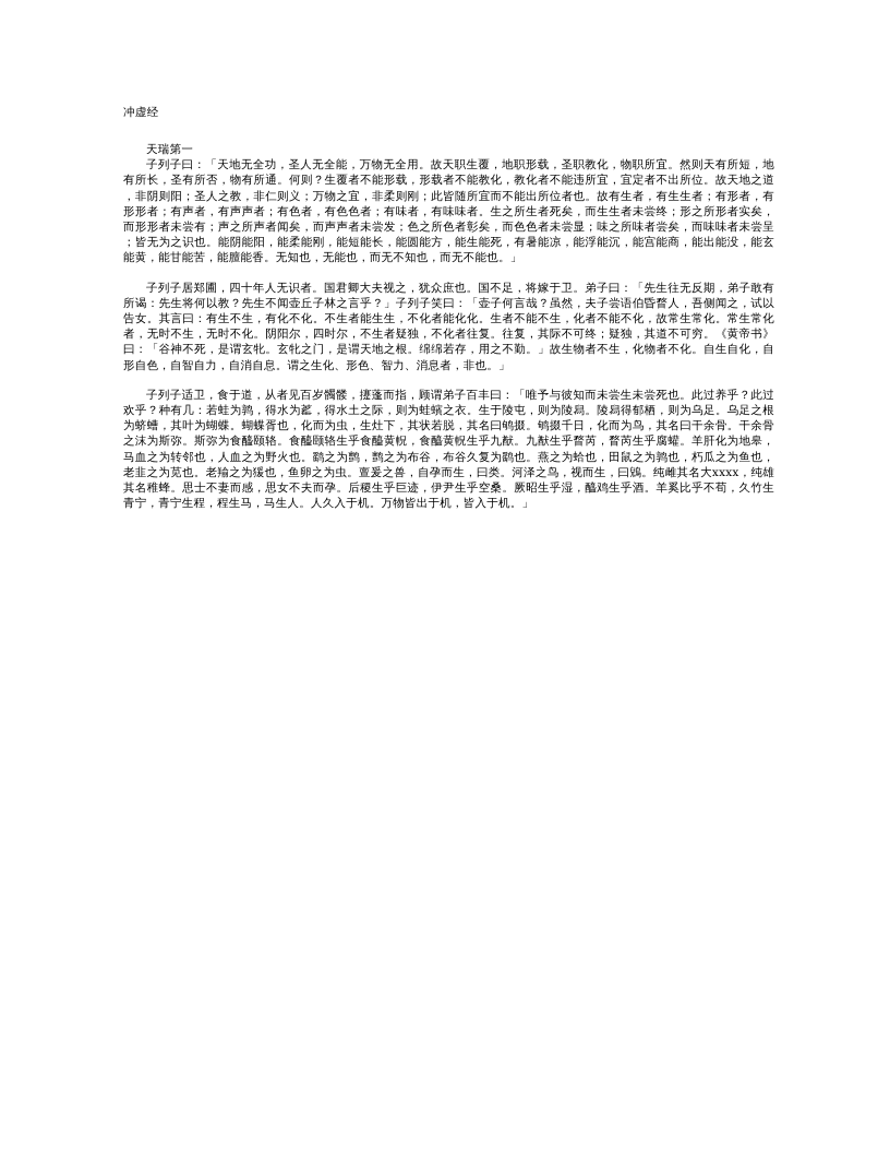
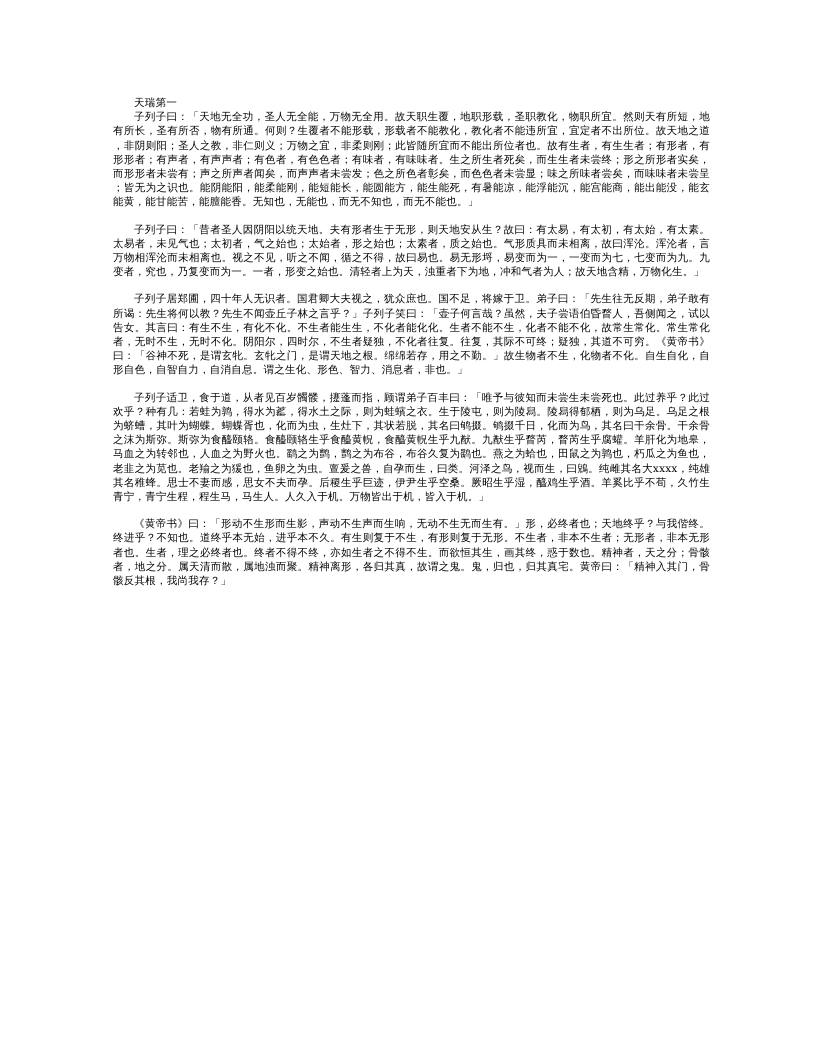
- 冲虚经
  天瑞第一
  子列子曰：「天地无全功，圣人无全能，万物无全用。故天职生覆，地职形载，圣职教化，物职所宜。然则天有所短，地有所长，圣有所否，物有所通。何则？生覆者不能形载，形载者不能教化，教化者不能违所宜，宜定者不出所位。故天地之道，非阴则阳；圣人之教，非仁则义；万物之宜，非柔则刚；此皆随所宜而不能出所位者也。故有生者，有生生者；有形者，有形形者；有声者，有声声者；有色者，有色色者；有味者，有味味者。生之所生者死矣，而生生者未尝终；形之所形者实矣，而形形者未尝有；声之所声者闻矣，而声声者未尝发；色之所色者彰矣，而色色者未尝显；味之所味者尝矣，而味味者未尝呈；皆无为之识也。能阴能阳，能柔能刚，能短能长，能圆能方，能生能死，有暑能凉，能浮能沉，能宫能商，能出能没，能玄能黄，能甘能苦，能膻能香。无知也，无能也，而无不知也，而无不能也。」
+ 子列子曰：「昔者圣人因阴阳以统天地。夫有形者生于无形，则天地安从生？故曰：有太易，有太初，有太始，有太素。太易者，未见气也；太初者，气之始也；太始者，形之始也；太素者，质之始也。气形质具而未相离，故曰浑沦。浑沦者，言万物相浑沦而未相离也。视之不见，听之不闻，循之不得，故曰易也。易无形埒，易变而为一，一变而为七，七变而为九。九变者，究也，乃复变而为一。一者，形变之始也。清轻者上为天，浊重者下为地，冲和气者为人；故天地含精，万物化生。」
  子列子居郑圃，四十年人无识者。国君卿大夫视之，犹众庶也。国不足，将嫁于卫。弟子曰：「先生往无反期，弟子敢有所谒：先生将何以教？先生不闻壶丘子林之言乎？」子列子笑曰：「壶子何言哉？虽然，夫子尝语伯昏瞀人，吾侧闻之，试以告女。其言曰：有生不生，有化不化。不生者能生生，不化者能化化。生者不能不生，化者不能不化，故常生常化。常生常化者，无时不生，无时不化。阴阳尔，四时尔，不生者疑独，不化者往复。往复，其际不可终；疑独，其道不可穷。《黄帝书》曰：「谷神不死，是谓玄牝。玄牝之门，是谓天地之根。绵绵若存，用之不勤。」故生物者不生，化物者不化。自生自化，自形自色，自智自力，自消自息。谓之生化、形色、智力、消息者，非也。」
  子列子适卫，食于道，从者见百岁髑髅，攓蓬而指，顾谓弟子百丰曰：「唯予与彼知而未尝生未尝死也。此过养乎？此过欢乎？种有几：若蛙为鹑，得水为䔄，得水土之际，则为蛙蠙之衣。生于陵屯，则为陵舄。陵舄得郁栖，则为乌足。乌足之根为蛴螬，其叶为蝴蝶。蝴蝶胥也，化而为虫，生灶下，其状若脱，其名曰鸲掇。鸲掇千日，化而为鸟，其名曰干余骨。干余骨之沫为斯弥。斯弥为食醯颐辂。食醯颐辂生乎食醯黄軦，食醯黄軦生乎九猷。九猷生乎瞀芮，瞀芮生乎腐蠸。羊肝化为地皋，马血之为转邻也，人血之为野火也。鹞之为鹯，鹯之为布谷，布谷久复为鹞也。燕之为蛤也，田鼠之为鹑也，朽瓜之为鱼也，老韭之为苋也。老羭之为猨也，鱼卵之为虫。亶爰之兽，自孕而生，曰类。河泽之鸟，视而生，曰鶂。纯雌其名大xxxx，纯雄其名稚蜂。思士不妻而感，思女不夫而孕。后稷生乎巨迹，伊尹生乎空桑。厥昭生乎湿，醯鸡生乎酒。羊奚比乎不荀，久竹生青宁，青宁生程，程生马，马生人。人久入于机。万物皆出于机，皆入于机。」
+ 《黄帝书》曰：「形动不生形而生影，声动不生声而生响，无动不生无而生有。」形，必终者也；天地终乎？与我偕终。终进乎？不知也。道终乎本无始，进乎本不久。有生则复于不生，有形则复于无形。不生者，非本不生者；无形者，非本无形者也。生者，理之必终者也。终者不得不终，亦如生者之不得不生。而欲恒其生，画其终，惑于数也。精神者，天之分；骨骸者，地之分。属天清而散，属地浊而聚。精神离形，各归其真，故谓之鬼。鬼，归也，归其真宅。黄帝曰：「精神入其门，骨骸反其根，我尚我存？」
